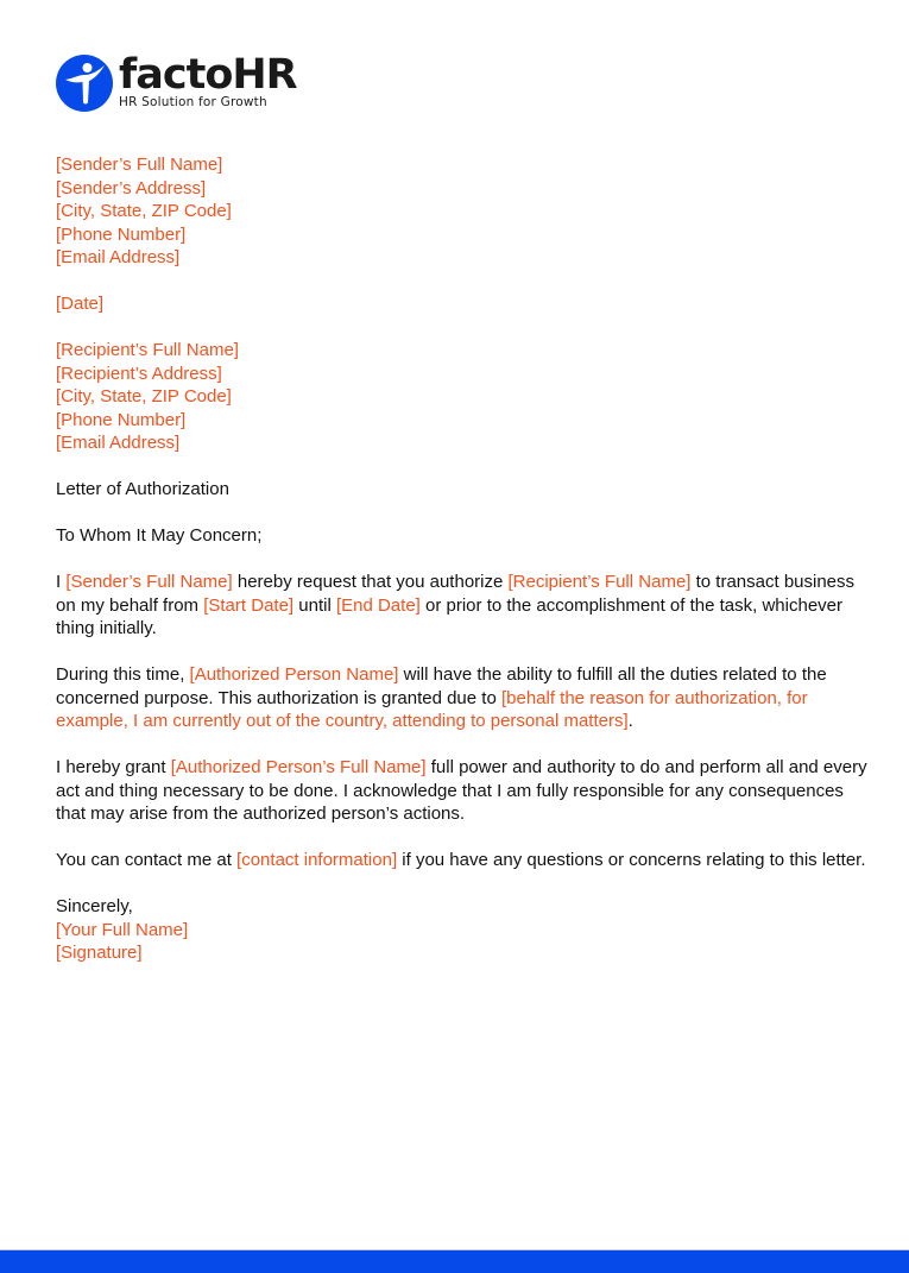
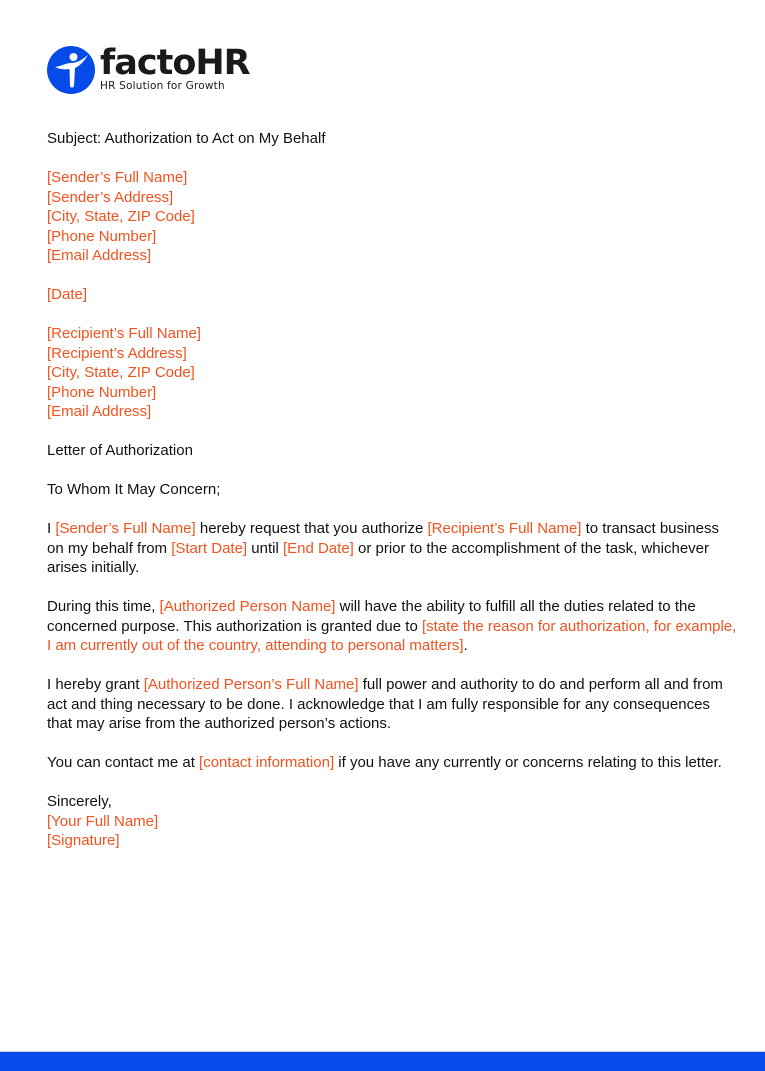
  factoHR
  HR Solution for Growth
+ Subject: Authorization to Act on My Behalf
  [Sender’s Full Name]
  [Sender’s Address]
  [City, State, ZIP Code]
  [Phone Number]
  [Email Address]
  [Date]
  [Recipient’s Full Name]
  [Recipient’s Address]
  [City, State, ZIP Code]
  [Phone Number]
  [Email Address]
  Letter of Authorization
  To Whom It May Concern;
- I [Sender’s Full Name] hereby request that you authorize [Recipient’s Full Name] to transact business on my behalf from [Start Date] until [End Date] or prior to the accomplishment of the task, whichever thing initially.
+ I [Sender’s Full Name] hereby request that you authorize [Recipient’s Full Name] to transact business on my behalf from [Start Date] until [End Date] or prior to the accomplishment of the task, whichever arises initially.
- During this time, [Authorized Person Name] will have the ability to fulfill all the duties related to the concerned purpose. This authorization is granted due to [behalf the reason for authorization, for example, I am currently out of the country, attending to personal matters].
+ During this time, [Authorized Person Name] will have the ability to fulfill all the duties related to the concerned purpose. This authorization is granted due to [state the reason for authorization, for example, I am currently out of the country, attending to personal matters].
- I hereby grant [Authorized Person’s Full Name] full power and authority to do and perform all and every act and thing necessary to be done. I acknowledge that I am fully responsible for any consequences that may arise from the authorized person’s actions.
+ I hereby grant [Authorized Person’s Full Name] full power and authority to do and perform all and from act and thing necessary to be done. I acknowledge that I am fully responsible for any consequences that may arise from the authorized person’s actions.
- You can contact me at [contact information] if you have any questions or concerns relating to this letter.
+ You can contact me at [contact information] if you have any currently or concerns relating to this letter.
  Sincerely,
  [Your Full Name]
  [Signature]
